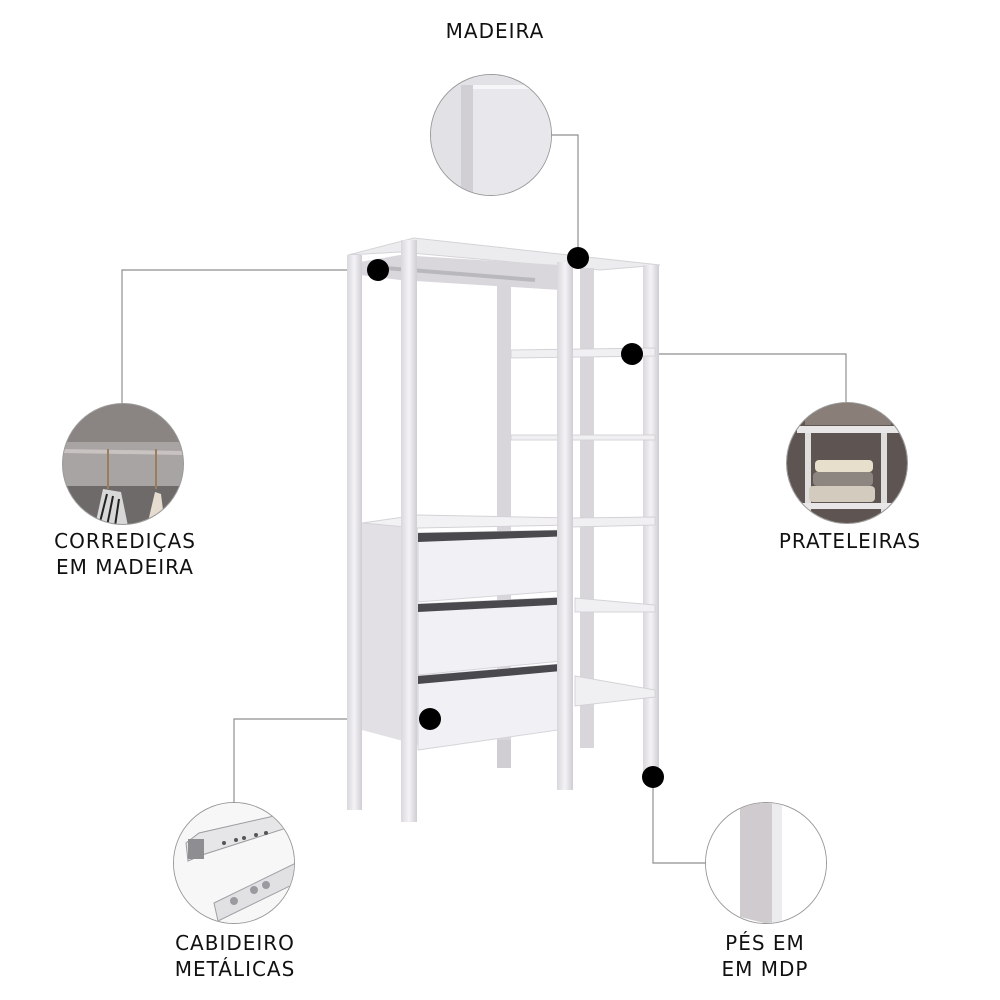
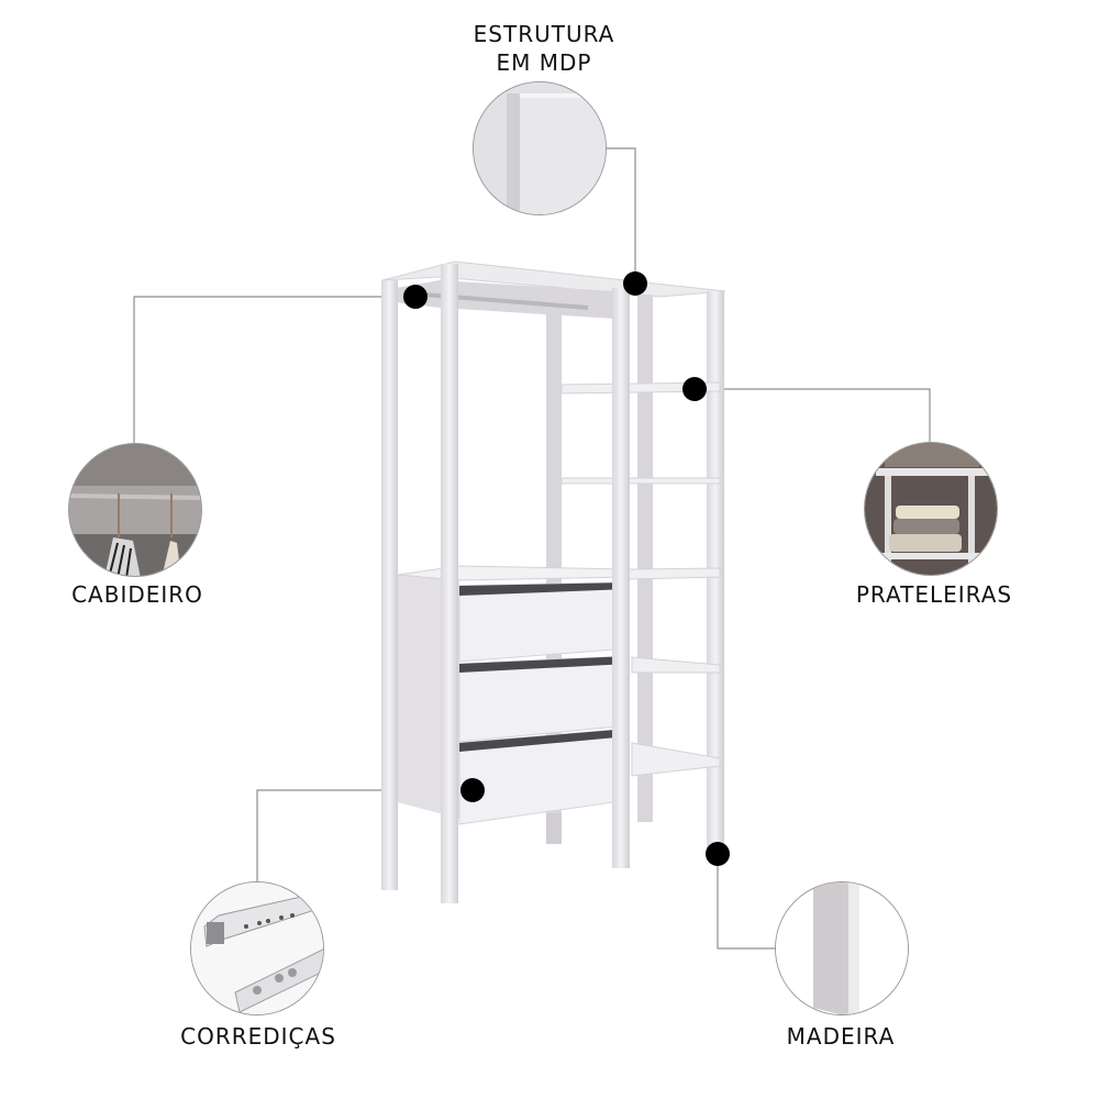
+ ESTRUTURA
- MADEIRA
+ EM MDP
- CORREDIÇAS
+ CABIDEIRO
- EM MADEIRA
  PRATELEIRAS
- CABIDEIRO
+ CORREDIÇAS
- METÁLICAS
- PÉS EM
- EM MDP
+ MADEIRA
